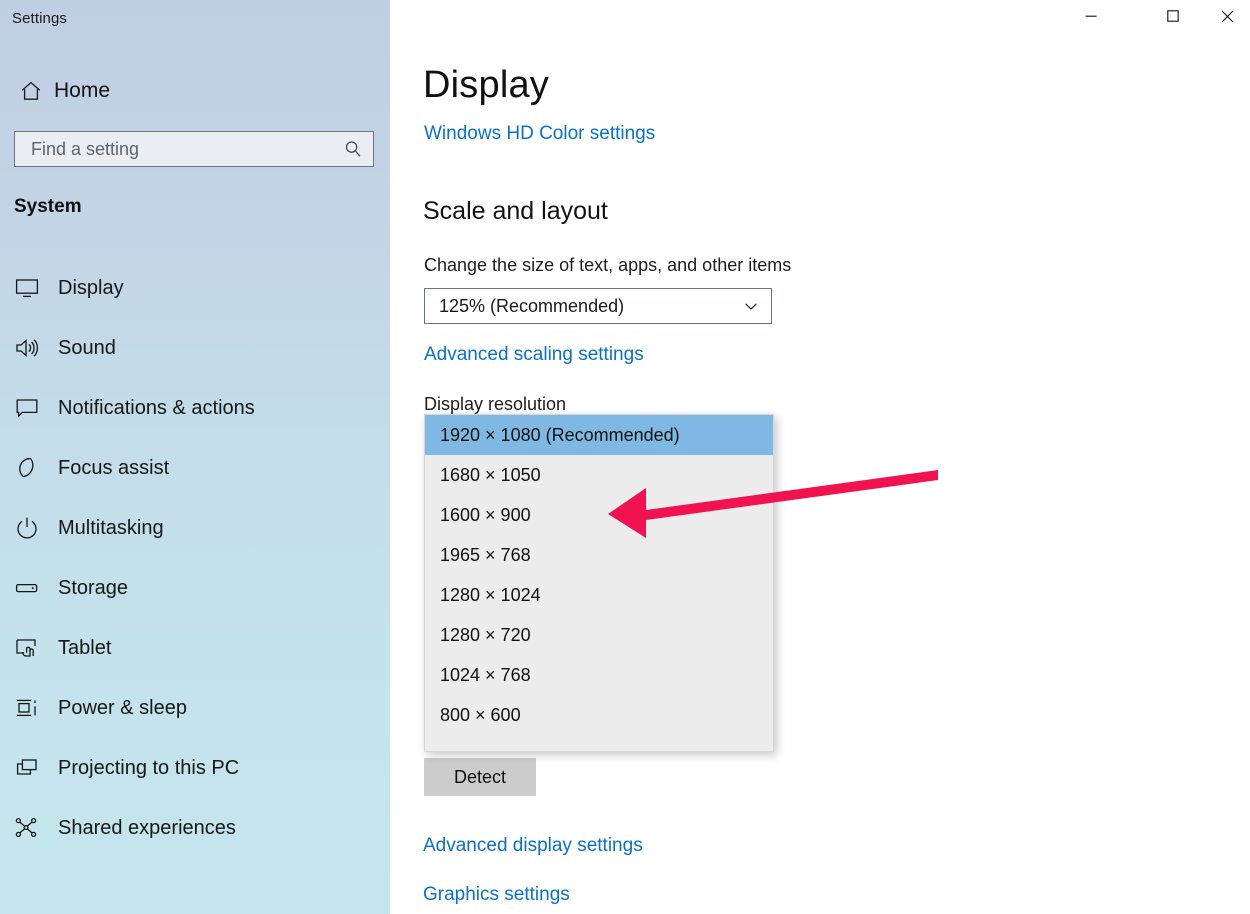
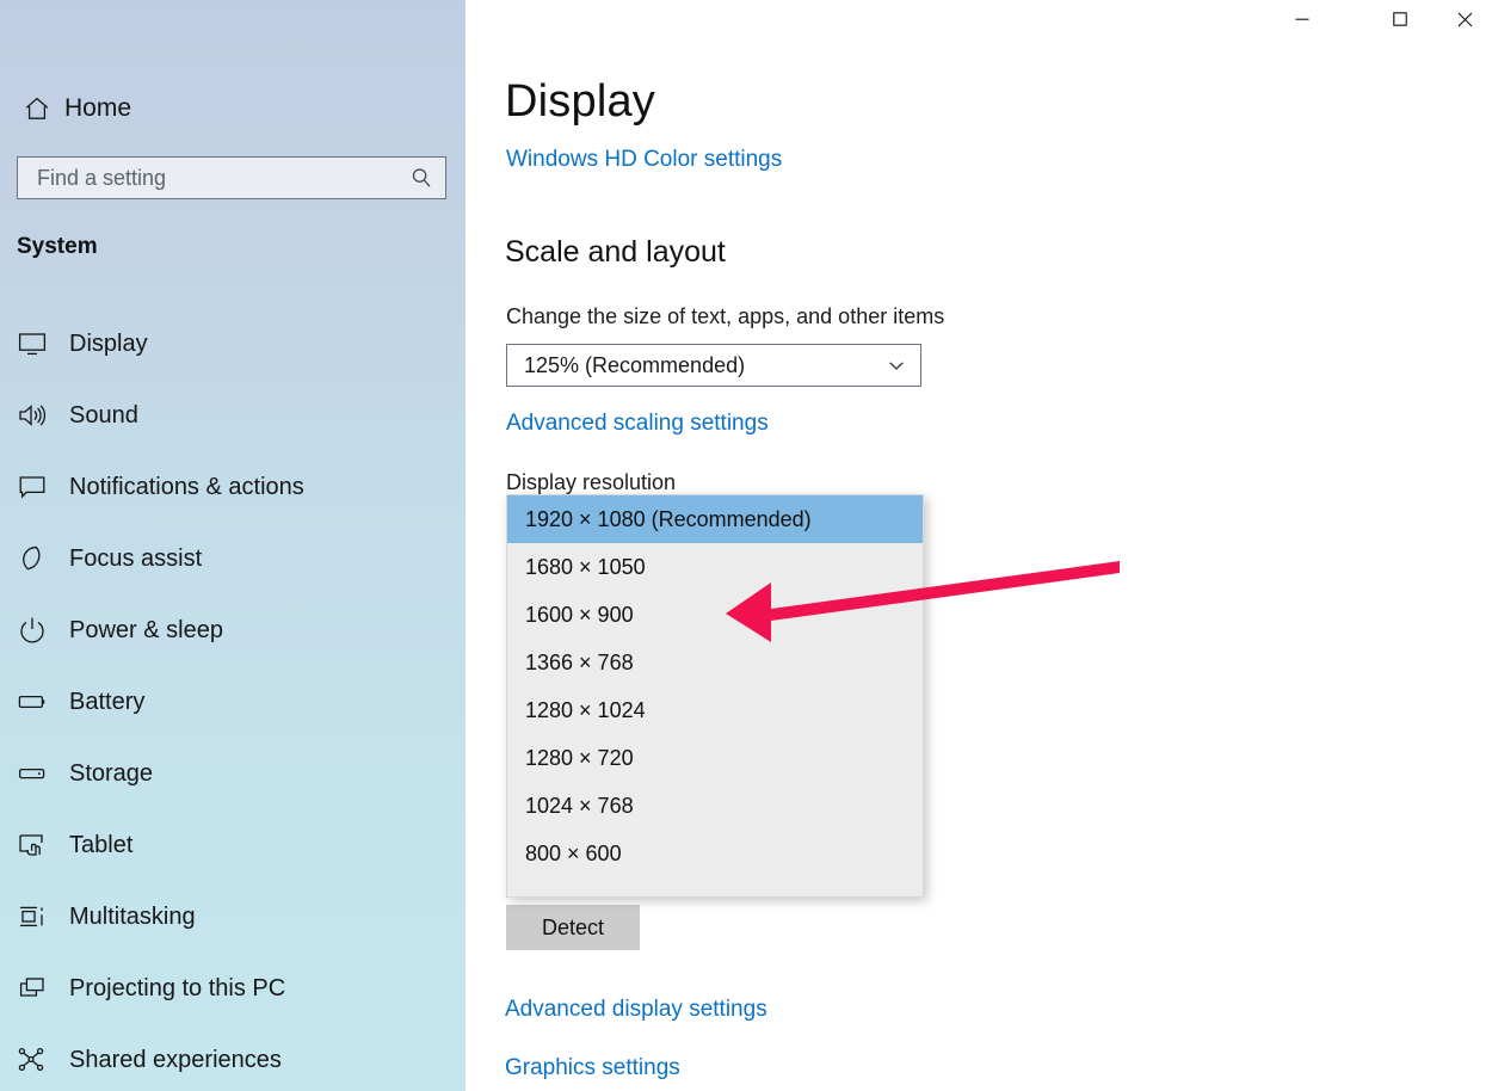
- Settings
  Home
  Find a setting
  System
  Display
  Sound
  Notifications & actions
  Focus assist
- Multitasking
+ Power & sleep
+ Battery
  Storage
  Tablet
- Power & sleep
+ Multitasking
  Projecting to this PC
  Shared experiences
  Display
  Windows HD Color settings
  Scale and layout
  Change the size of text, apps, and other items
  125% (Recommended)
  Advanced scaling settings
  Display resolution
  Detect
  Advanced display settings
  Graphics settings
  1920 × 1080 (Recommended)
  1680 × 1050
  1600 × 900
- 1965 × 768
+ 1366 × 768
  1280 × 1024
  1280 × 720
  1024 × 768
  800 × 600
